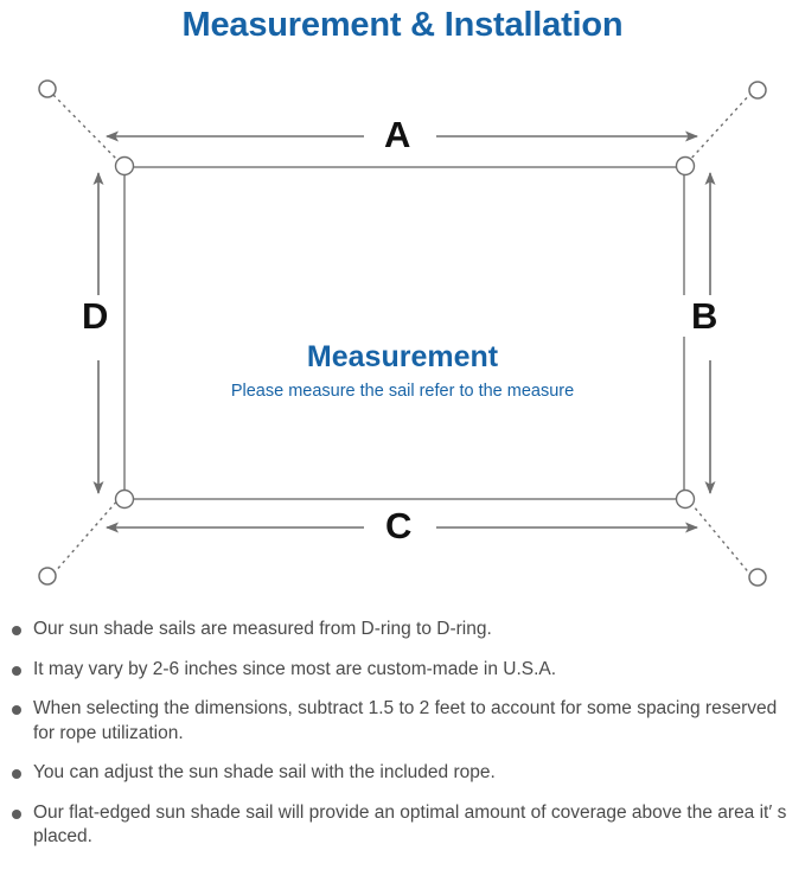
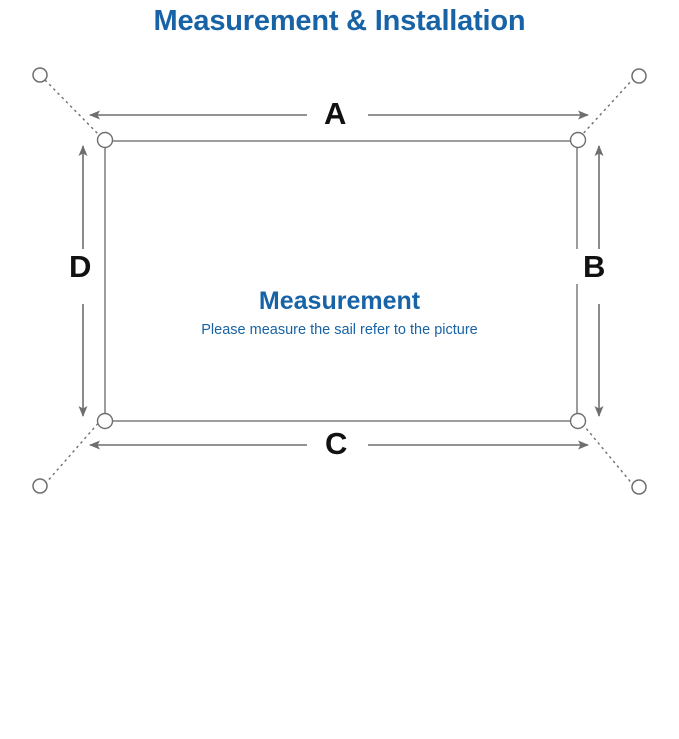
  Measurement & Installation
  A
  B
  C
  D
  Measurement
- Please measure the sail refer to the measure
+ Please measure the sail refer to the picture
- Our sun shade sails are measured from D-ring to D-ring.
- It may vary by 2-6 inches since most are custom-made in U.S.A.
- When selecting the dimensions, subtract 1.5 to 2 feet to account for some spacing reserved for rope utilization.
- You can adjust the sun shade sail with the included rope.
- Our flat-edged sun shade sail will provide an optimal amount of coverage above the area it′ s placed.
